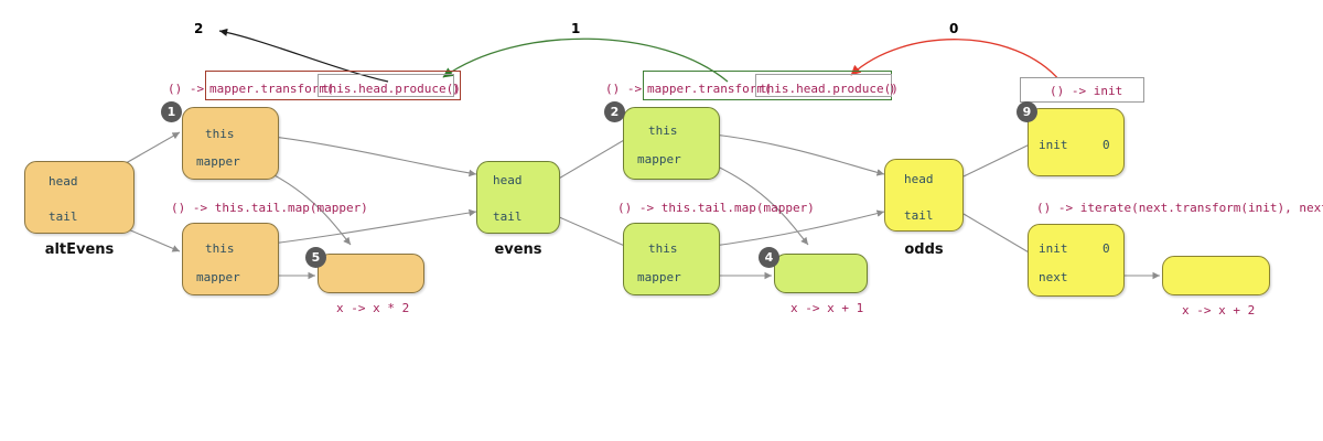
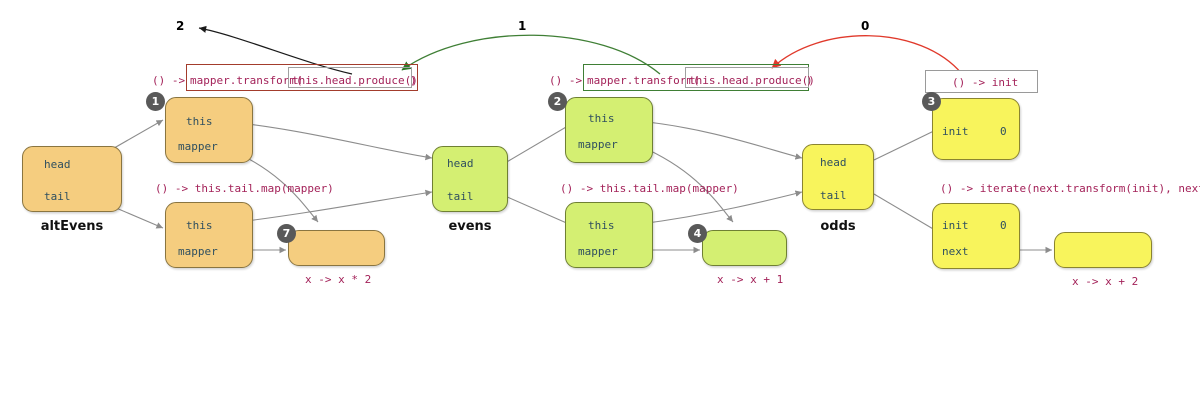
  2
  1
  0
  () ->
  mapper.transform(
  this.head.produce()
  )
  1
  this
  mapper
  () -> this.tail.map(mapper)
  this
  mapper
- 5
+ 7
  x -> x * 2
  head
  tail
  altEvens
  () ->
  mapper.transform(
  this.head.produce()
  )
  2
  this
  mapper
  () -> this.tail.map(mapper)
  this
  mapper
  4
  x -> x + 1
  head
  tail
  evens
  () -> init
- 9
+ 3
  init
  0
  () -> iterate(next.transform(init), nex
  init
  0
  next
  x -> x + 2
  head
  tail
  odds
